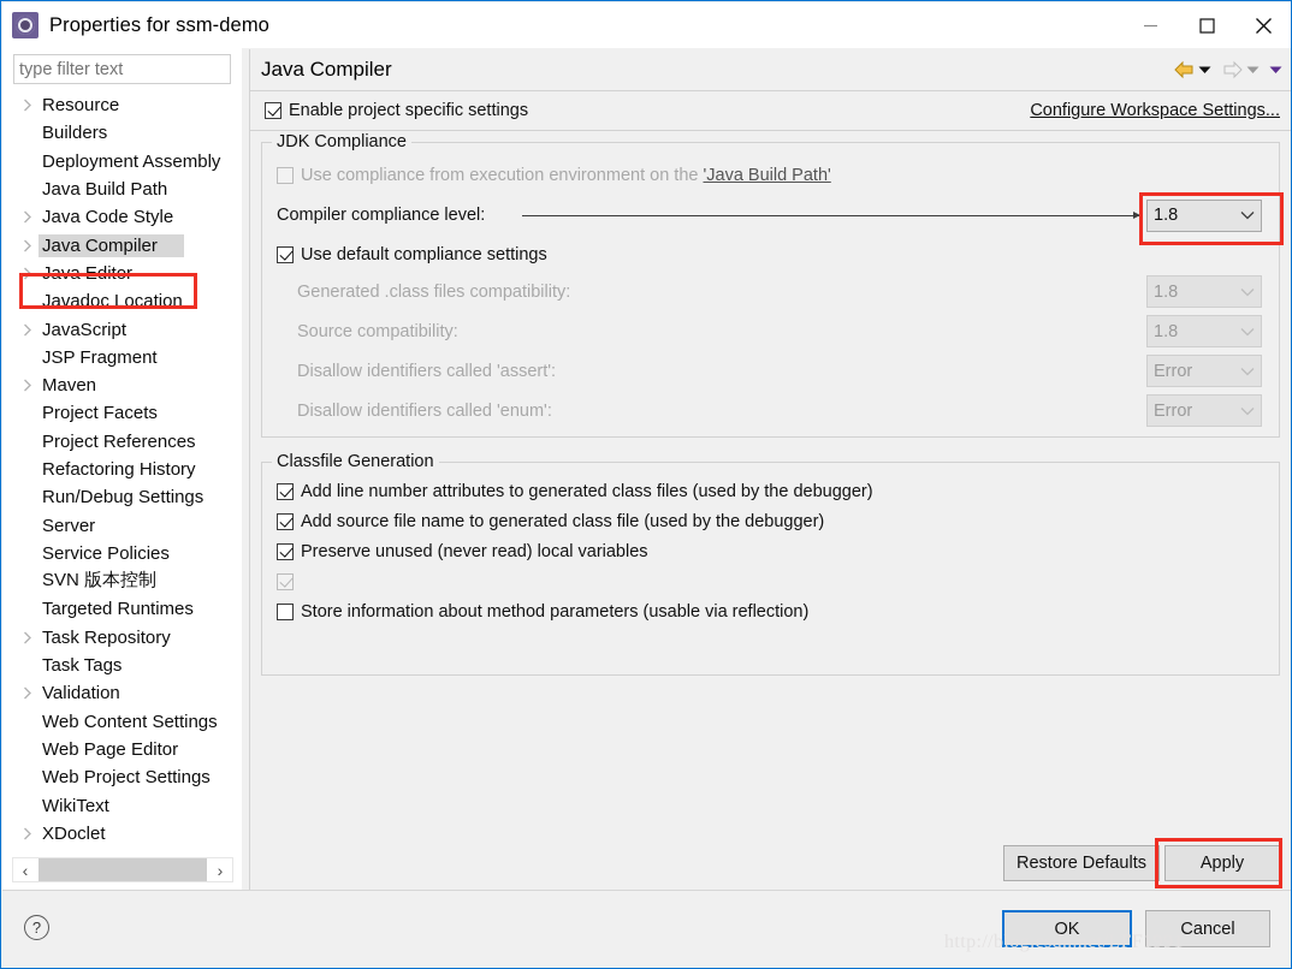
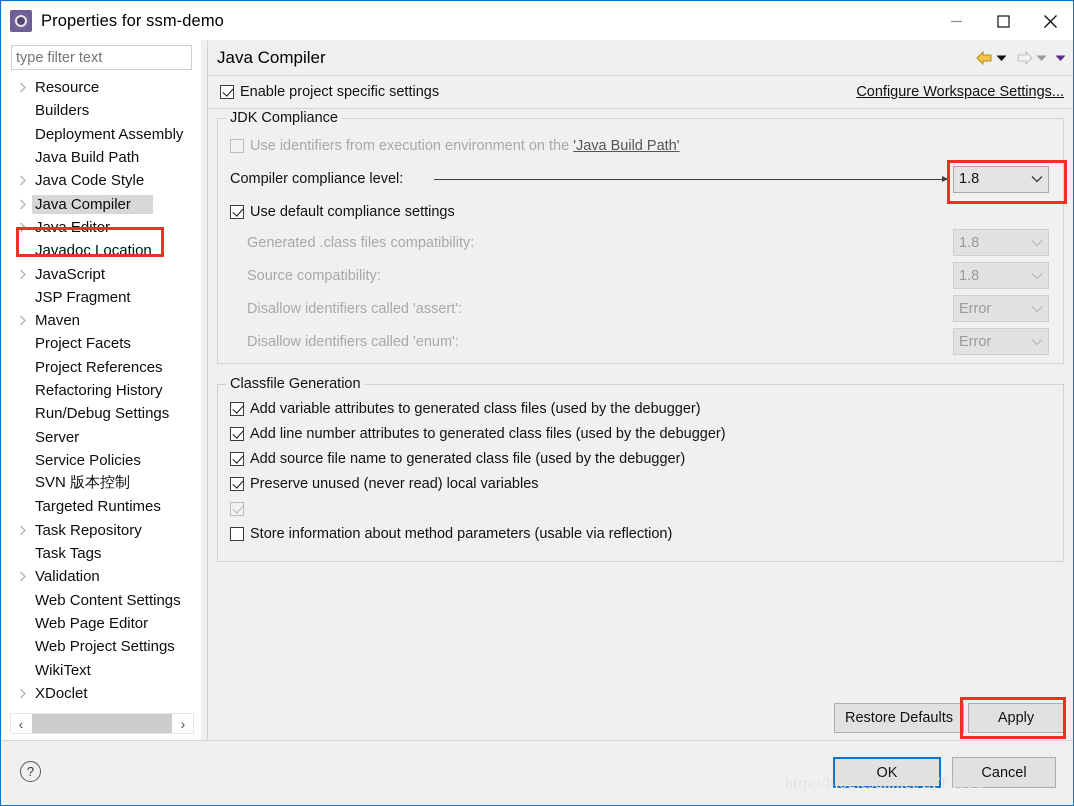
  Properties for ssm-demo
  type filter text
  Resource
  Builders
  Deployment Assembly
  Java Build Path
  Java Code Style
  Java Compiler
  Java Editor
  Javadoc Location
  JavaScript
  JSP Fragment
  Maven
  Project Facets
  Project References
  Refactoring History
  Run/Debug Settings
  Server
  Service Policies
  SVN 版本控制
  Targeted Runtimes
  Task Repository
  Task Tags
  Validation
  Web Content Settings
  Web Page Editor
  Web Project Settings
  WikiText
  XDoclet
  ‹
  ›
  Java Compiler
  Enable project specific settings
  Configure Workspace Settings...
  JDK Compliance
- Use compliance from execution environment on the 'Java Build Path'
+ Use identifiers from execution environment on the 'Java Build Path'
  Compiler compliance level:
  1.8
  Use default compliance settings
  Generated .class files compatibility:
  1.8
  Source compatibility:
  1.8
  Disallow identifiers called 'assert':
  Error
  Disallow identifiers called 'enum':
  Error
  Classfile Generation
+ Add variable attributes to generated class files (used by the debugger)
  Add line number attributes to generated class files (used by the debugger)
  Add source file name to generated class file (used by the debugger)
  Preserve unused (never read) local variables
  Store information about method parameters (usable via reflection)
  Restore Defaults
  Apply
  ?
  OK
  Cancel
  http://blog.csdn.net/LFF1991
